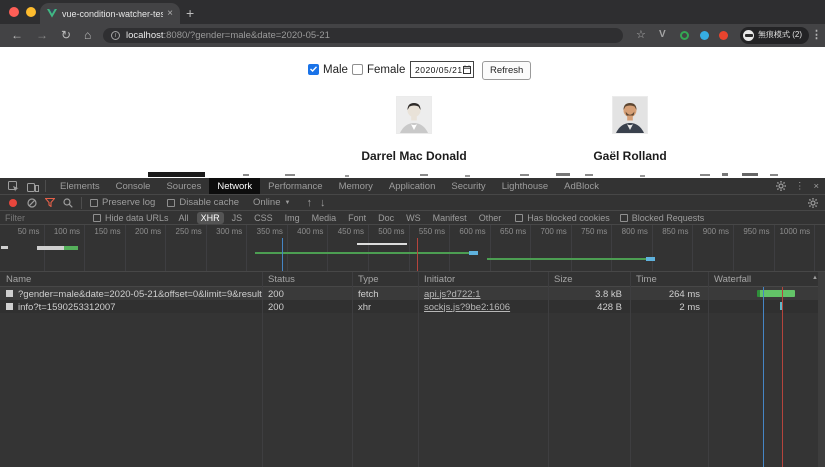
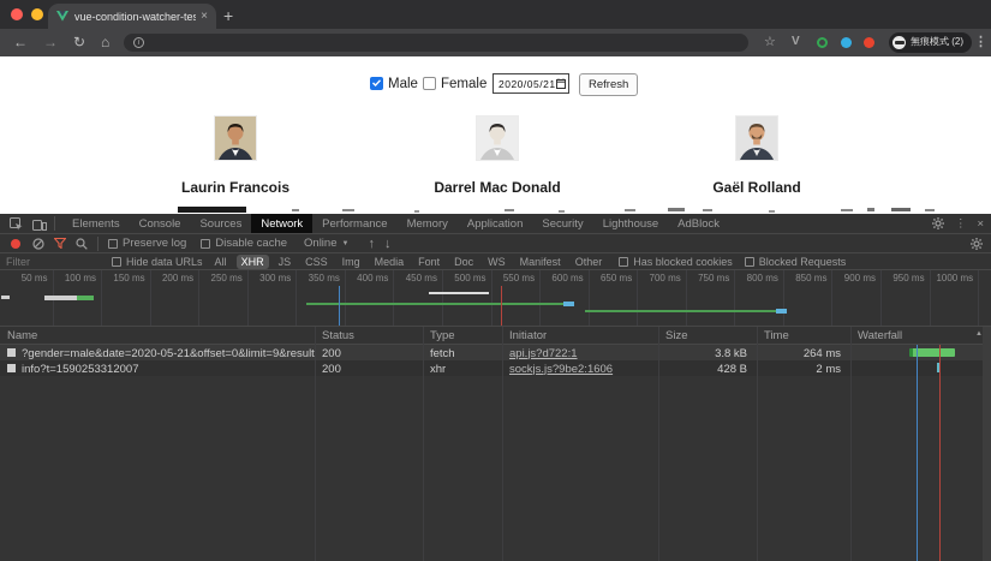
  vue-condition-watcher-tes
  ×
  +
  ←
  →
  ↻
  ⌂
- localhost:8080/?gender=male&date=2020-05-21
  ☆
  V
  無痕模式 (2)
  ⋮
  Male
  Female
  2020/05/21
  Refresh
+ Laurin Francois
  Darrel Mac Donald
  Gaël Rolland
  Elements
  Console
  Sources
  Network
  Performance
  Memory
  Application
  Security
  Lighthouse
  AdBlock
  ⋮
  ×
  Preserve log
  Disable cache
  Online
  ↑
  ↓
  Filter
  Hide data URLs
  All
  XHR
  JS
  CSS
  Img
  Media
  Font
  Doc
  WS
  Manifest
  Other
  Has blocked cookies
  Blocked Requests
  50 ms
  100 ms
  150 ms
  200 ms
  250 ms
  300 ms
  350 ms
  400 ms
  450 ms
  500 ms
  550 ms
  600 ms
  650 ms
  700 ms
  750 ms
  800 ms
  850 ms
  900 ms
  950 ms
  1000 ms
  Name
  Status
  Type
  Initiator
  Size
  Time
  Waterfall
  ?gender=male&date=2020-05-21&offset=0&limit=9&result
  200
  fetch
  api.js?d722:1
  3.8 kB
  264 ms
  info?t=1590253312007
  200
  xhr
  sockjs.js?9be2:1606
  428 B
  2 ms
